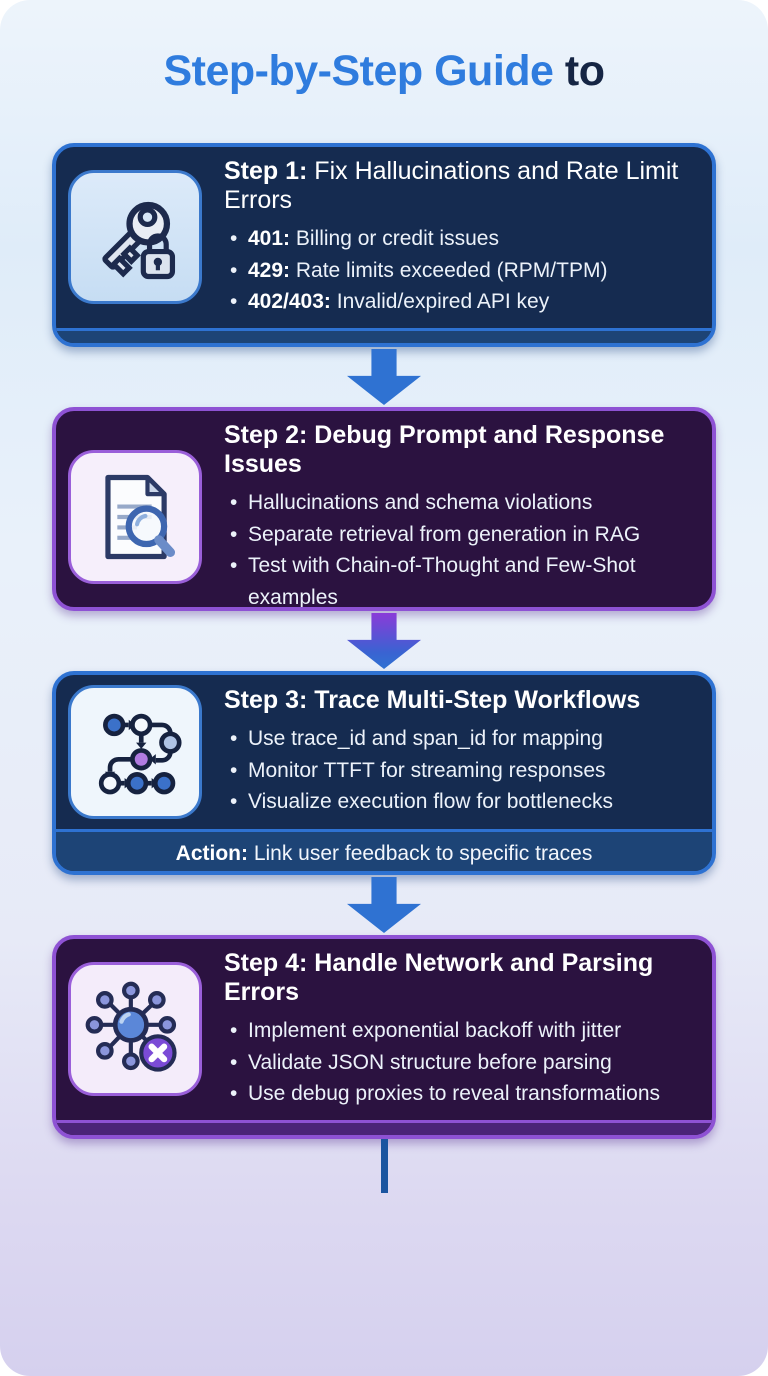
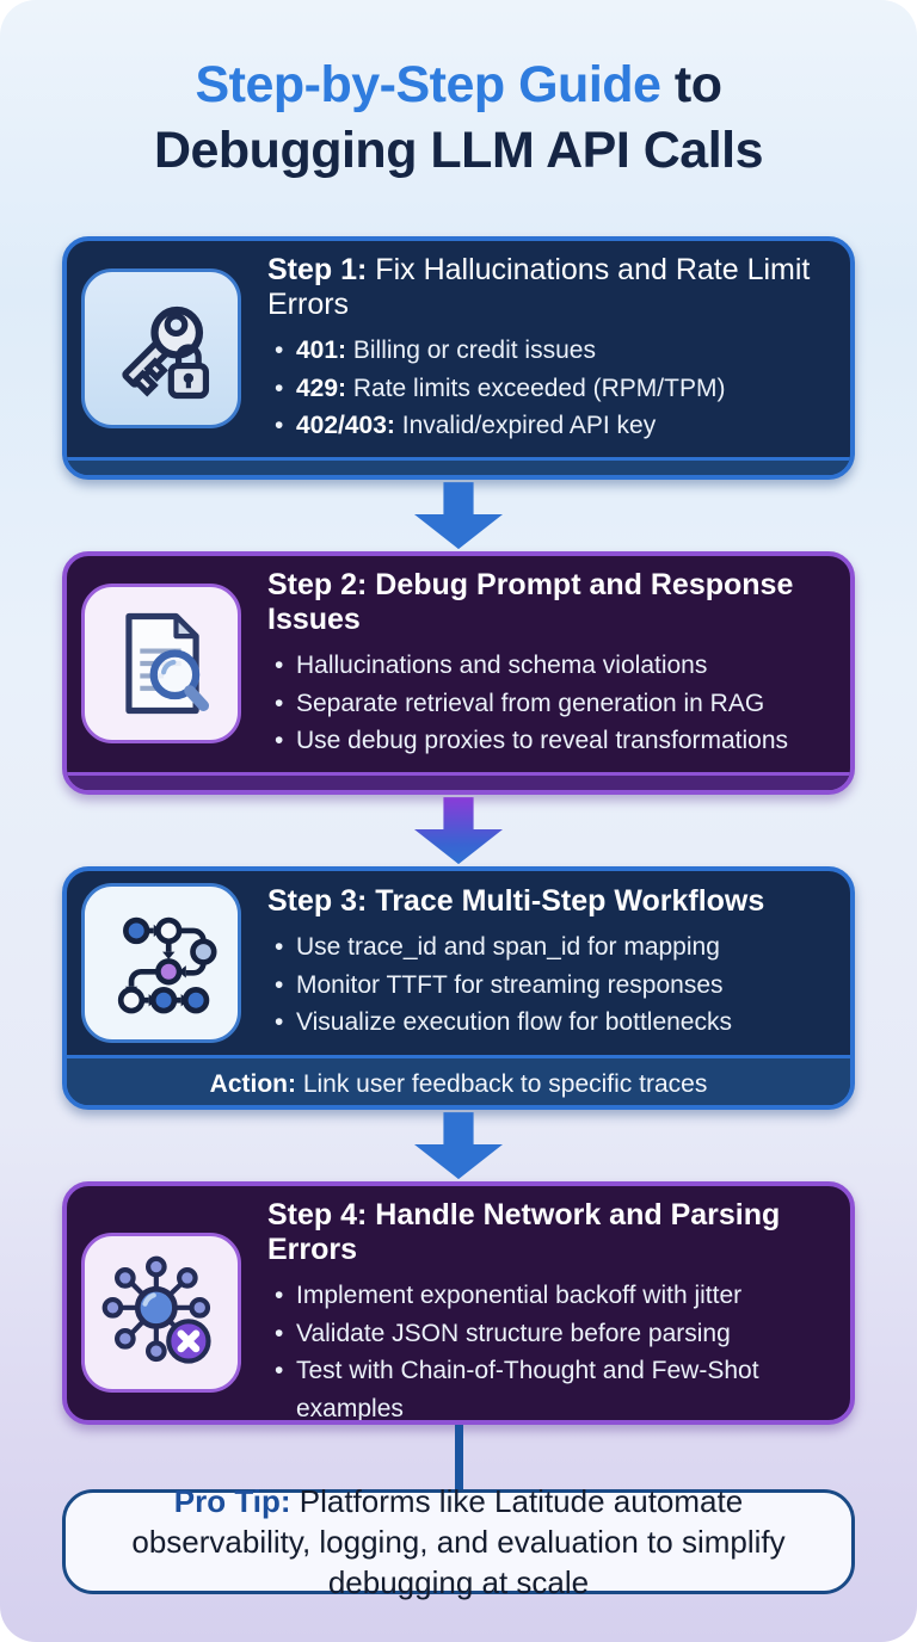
  Step-by-Step Guide to
+ Debugging LLM API Calls
  Step 1: Fix Hallucinations and Rate Limit Errors
  401: Billing or credit issues
  429: Rate limits exceeded (RPM/TPM)
  402/403: Invalid/expired API key
  Step 2: Debug Prompt and Response Issues
  Hallucinations and schema violations
  Separate retrieval from generation in RAG
- Test with Chain-of-Thought and Few-Shot examples
+ Use debug proxies to reveal transformations
  Step 3: Trace Multi-Step Workflows
  Use trace_id and span_id for mapping
  Monitor TTFT for streaming responses
  Visualize execution flow for bottlenecks
  Action:
  Link user feedback to specific traces
  Step 4: Handle Network and Parsing Errors
  Implement exponential backoff with jitter
  Validate JSON structure before parsing
- Use debug proxies to reveal transformations
+ Test with Chain-of-Thought and Few-Shot examples
+ Pro Tip: Platforms like Latitude automate observability, logging, and evaluation to simplify debugging at scale
